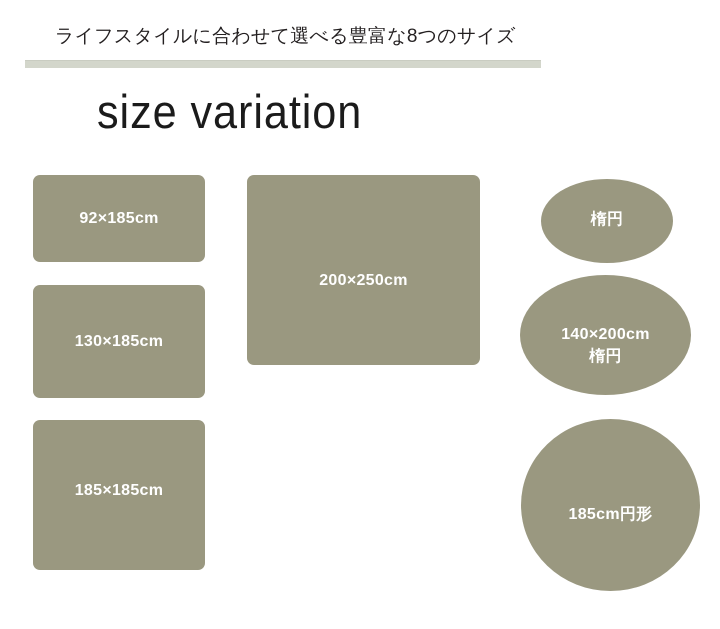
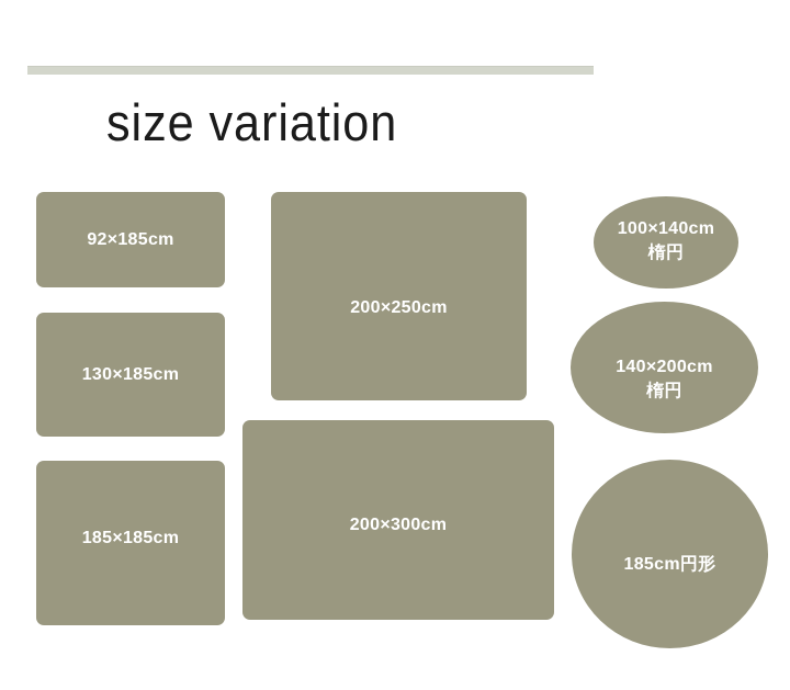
- ライフスタイルに合わせて選べる豊富な8つのサイズ
  size variation
  92×185cm
  130×185cm
  185×185cm
  200×250cm
+ 200×300cm
+ 100×140cm
  楕円
  140×200cm
  楕円
  185cm円形
